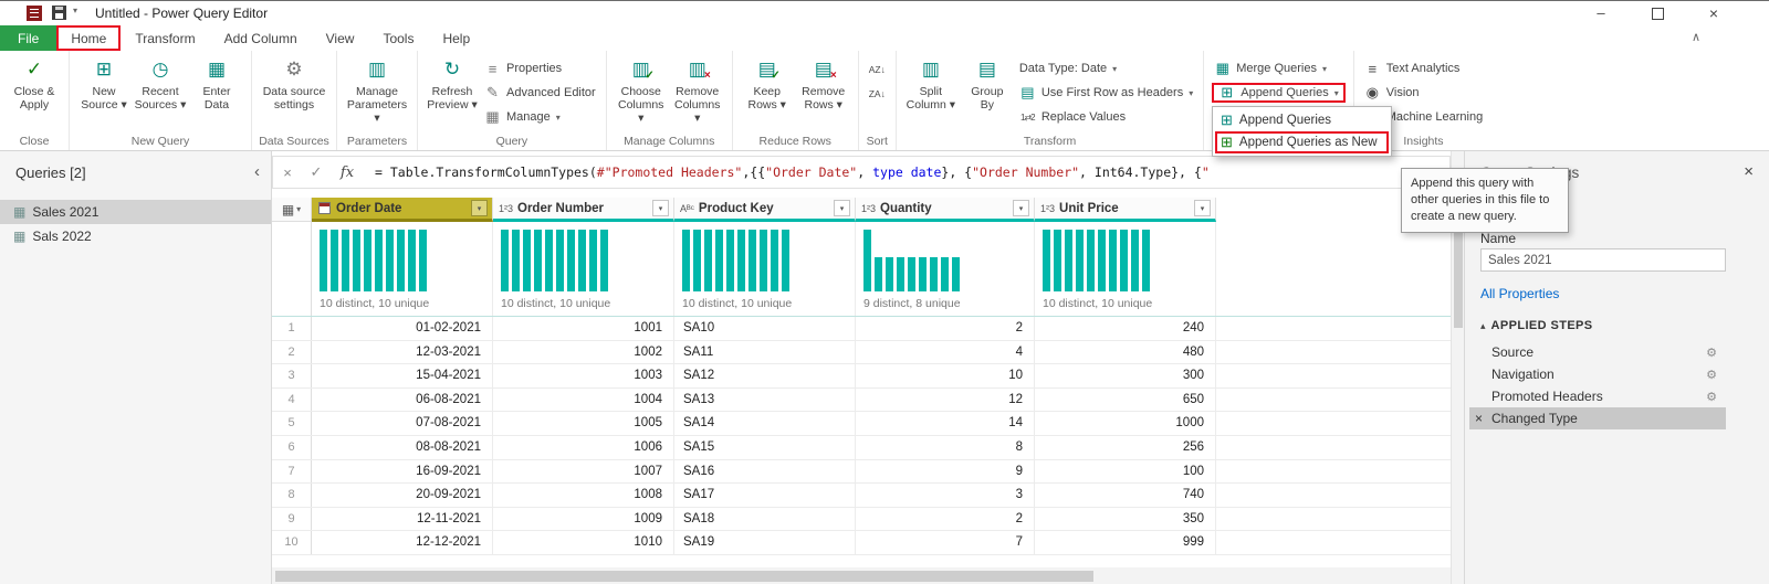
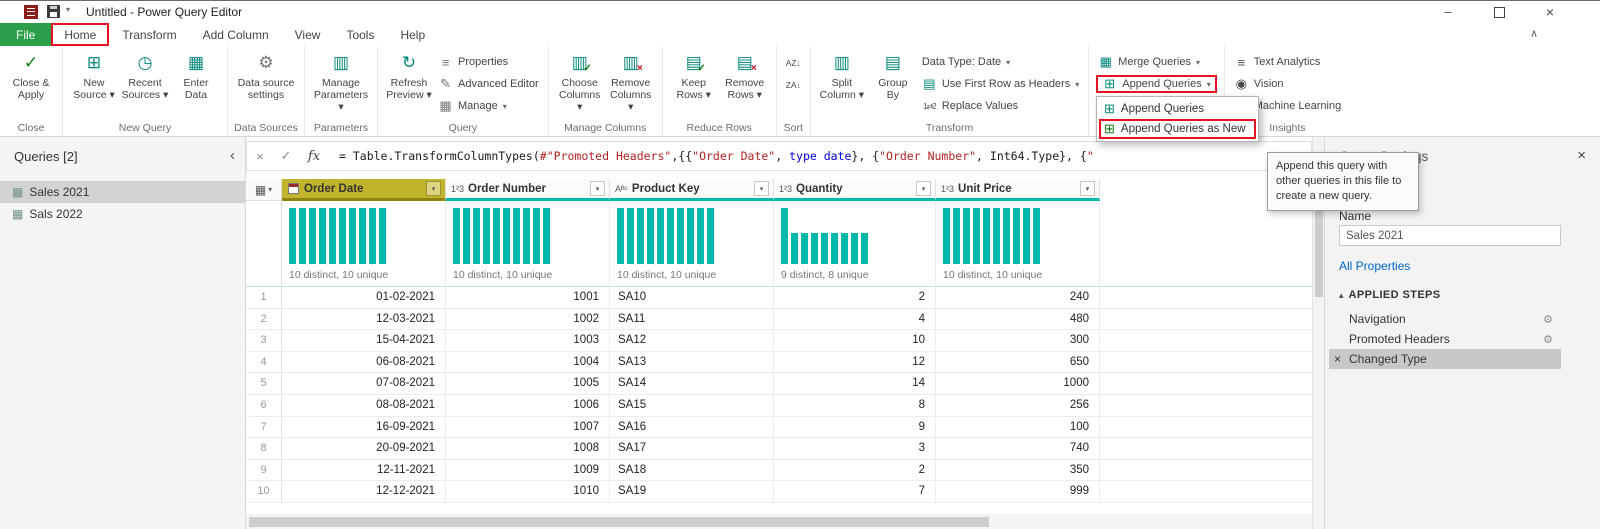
  Untitled - Power Query Editor
  –
  ×
  File
  Home
  Transform
  Add Column
  View
  Tools
  Help
  Close &
  Apply
  Close
  New
  Source ▾
  Recent
  Sources ▾
  Enter
  Data
  New Query
  Data source
  settings
  Data Sources
  Manage
  Parameters ▾
  Parameters
  Refresh
  Preview ▾
  Properties
  Advanced Editor
  Manage
  Query
  ✓
  Choose
  Columns ▾
  ×
  Remove
  Columns ▾
  Manage Columns
  ✓
  Keep
  Rows ▾
  ×
  Remove
  Rows ▾
  Reduce Rows
  Sort
  Split
  Column ▾
  Group
  By
  Data Type: Date
  Use First Row as Headers
  Replace Values
  Transform
  Merge Queries
  Append Queries
  Text Analytics
  Vision
  achine Learning
  Insights
  Queries [2]
  Sales 2021
  Sals 2022
  ×
  ✓
  fx
  = Table.TransformColumnTypes(#"Promoted Headers",{{"Order Date", type date}, {"Order Number", Int64.Type}, {"
  Order Date
  1²3
  Order Number
  Aᴮᶜ
  Product Key
  1²3
  Quantity
  1²3
  Unit Price
  10 distinct, 10 unique
  10 distinct, 10 unique
  10 distinct, 10 unique
  9 distinct, 8 unique
  10 distinct, 10 unique
  1
  01-02-2021
  1001
  SA10
  2
  240
  2
  12-03-2021
  1002
  SA11
  4
  480
  3
  15-04-2021
  1003
  SA12
  10
  300
  4
  06-08-2021
  1004
  SA13
  12
  650
  5
  07-08-2021
  1005
  SA14
  14
  1000
  6
  08-08-2021
  1006
  SA15
  8
  256
  7
  16-09-2021
  1007
  SA16
  9
  100
  8
  20-09-2021
  1008
  SA17
  3
  740
  9
  12-11-2021
  1009
  SA18
  2
  350
  10
  12-12-2021
  1010
  SA19
  7
  999
  ×
  Name
  Sales 2021
  All Properties
  APPLIED STEPS
- Source
  Navigation
  Promoted Headers
  ×
  Changed Type
  Append Queries
  Append Queries as New
  Append this query with other queries in this file to create a new query.
